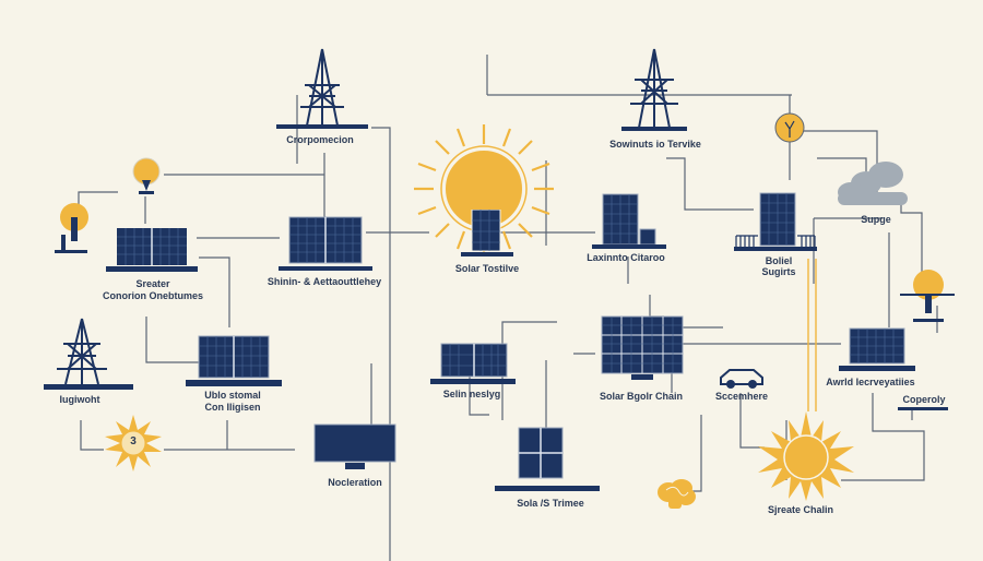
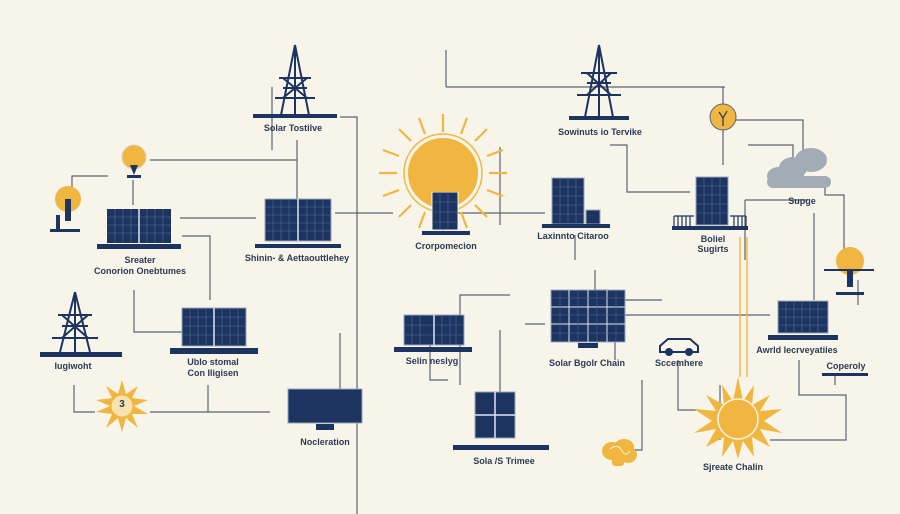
- Crorpomecion
+ Solar Tostilve
  Sowinuts io Tervike
  Sreater
  Conorion Onebtumes
  Shinin- & Aettaouttlehey
- Solar Tostilve
+ Crorpomecion
  Laxinnto Citaroo
  Boliel
  Sugirts
  Supge
  Iugiwoht
  Ublo stomal
  Con Iligisen
  3
  Nocleration
  Selin neslyg
  Solar Bgolr Chain
  Sola /S Trimee
  Sccemhere
  Sjreate Chalin
  Awrld Iecrveyatiies
  Coperoly
